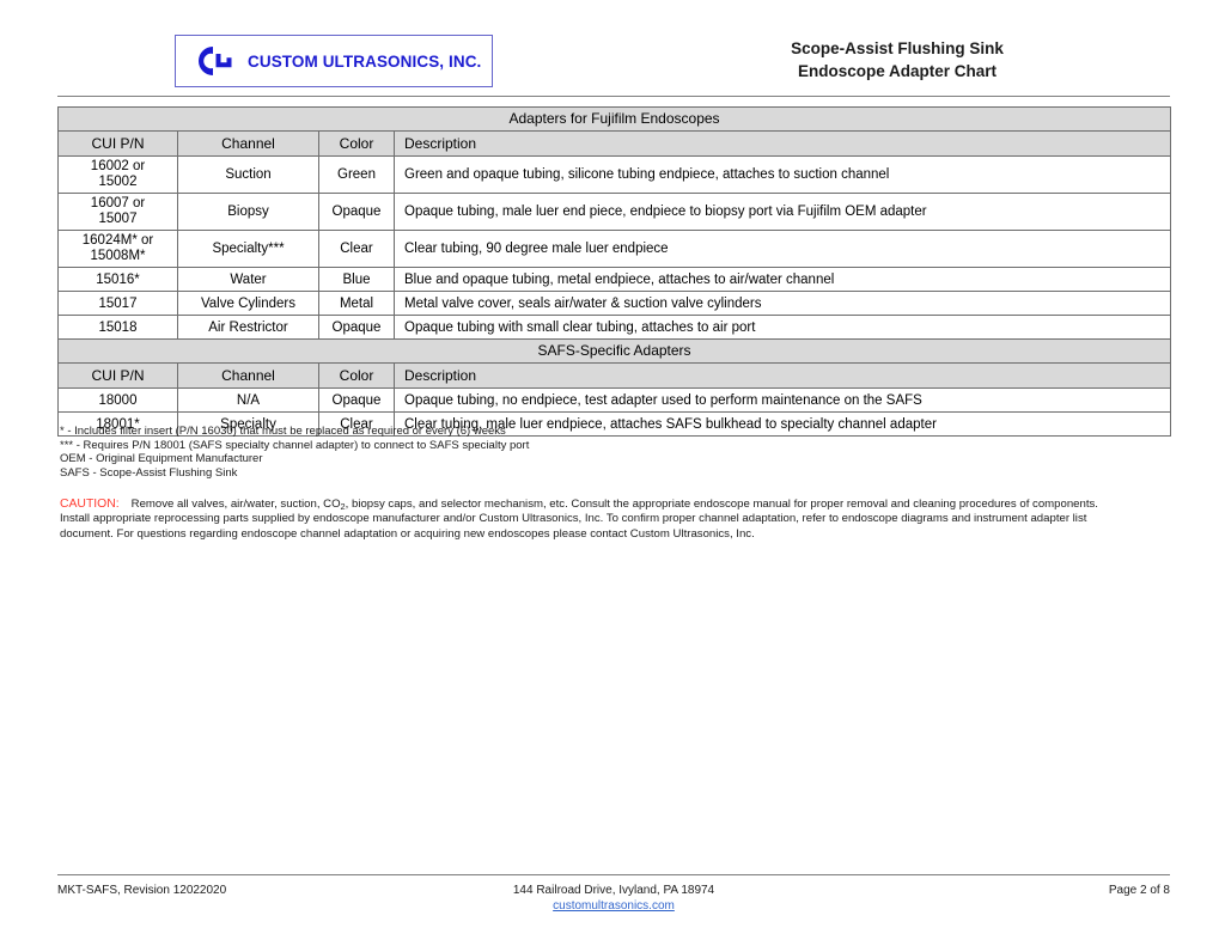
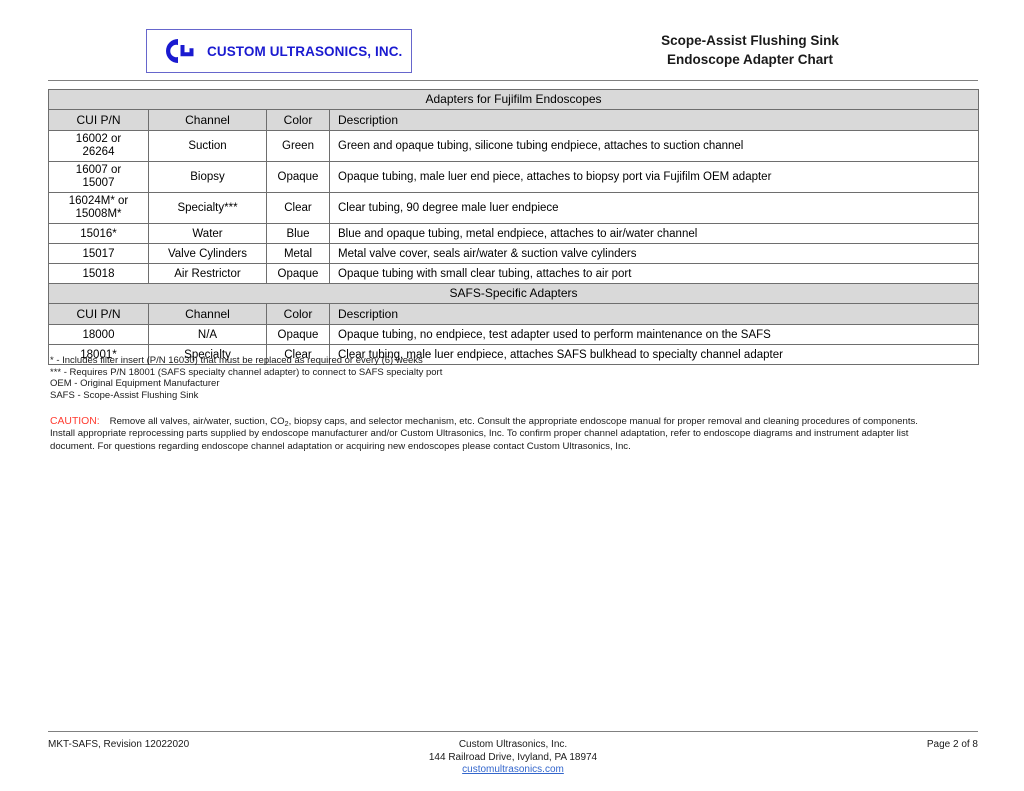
  CUSTOM ULTRASONICS, INC.
  Scope-Assist Flushing Sink
  Endoscope Adapter Chart
  Adapters for Fujifilm Endoscopes
  CUI P/N	Channel	Color	Description
- 16002 or 15002	Suction	Green	Green and opaque tubing, silicone tubing endpiece, attaches to suction channel
+ 16002 or 26264	Suction	Green	Green and opaque tubing, silicone tubing endpiece, attaches to suction channel
- 16007 or 15007	Biopsy	Opaque	Opaque tubing, male luer end piece, endpiece to biopsy port via Fujifilm OEM adapter
+ 16007 or 15007	Biopsy	Opaque	Opaque tubing, male luer end piece, attaches to biopsy port via Fujifilm OEM adapter
  16024M* or 15008M*	Specialty***	Clear	Clear tubing, 90 degree male luer endpiece
  15016*	Water	Blue	Blue and opaque tubing, metal endpiece, attaches to air/water channel
  15017	Valve Cylinders	Metal	Metal valve cover, seals air/water & suction valve cylinders
  15018	Air Restrictor	Opaque	Opaque tubing with small clear tubing, attaches to air port
  SAFS-Specific Adapters
  CUI P/N	Channel	Color	Description
  18000	N/A	Opaque	Opaque tubing, no endpiece, test adapter used to perform maintenance on the SAFS
  18001*	Specialty	Clear	Clear tubing, male luer endpiece, attaches SAFS bulkhead to specialty channel adapter
  * - Includes filter insert (P/N 16030) that must be replaced as required or every (6) weeks
  *** - Requires P/N 18001 (SAFS specialty channel adapter) to connect to SAFS specialty port
  OEM - Original Equipment Manufacturer
  SAFS - Scope-Assist Flushing Sink
  CAUTION: Remove all valves, air/water, suction, CO2, biopsy caps, and selector mechanism, etc. Consult the appropriate endoscope manual for proper removal and cleaning procedures of components. Install appropriate reprocessing parts supplied by endoscope manufacturer and/or Custom Ultrasonics, Inc. To confirm proper channel adaptation, refer to endoscope diagrams and instrument adapter list document. For questions regarding endoscope channel adaptation or acquiring new endoscopes please contact Custom Ultrasonics, Inc.
+ Custom Ultrasonics, Inc.
  144 Railroad Drive, Ivyland, PA 18974
  customultrasonics.com
  MKT-SAFS, Revision 12022020
  Page 2 of 8
